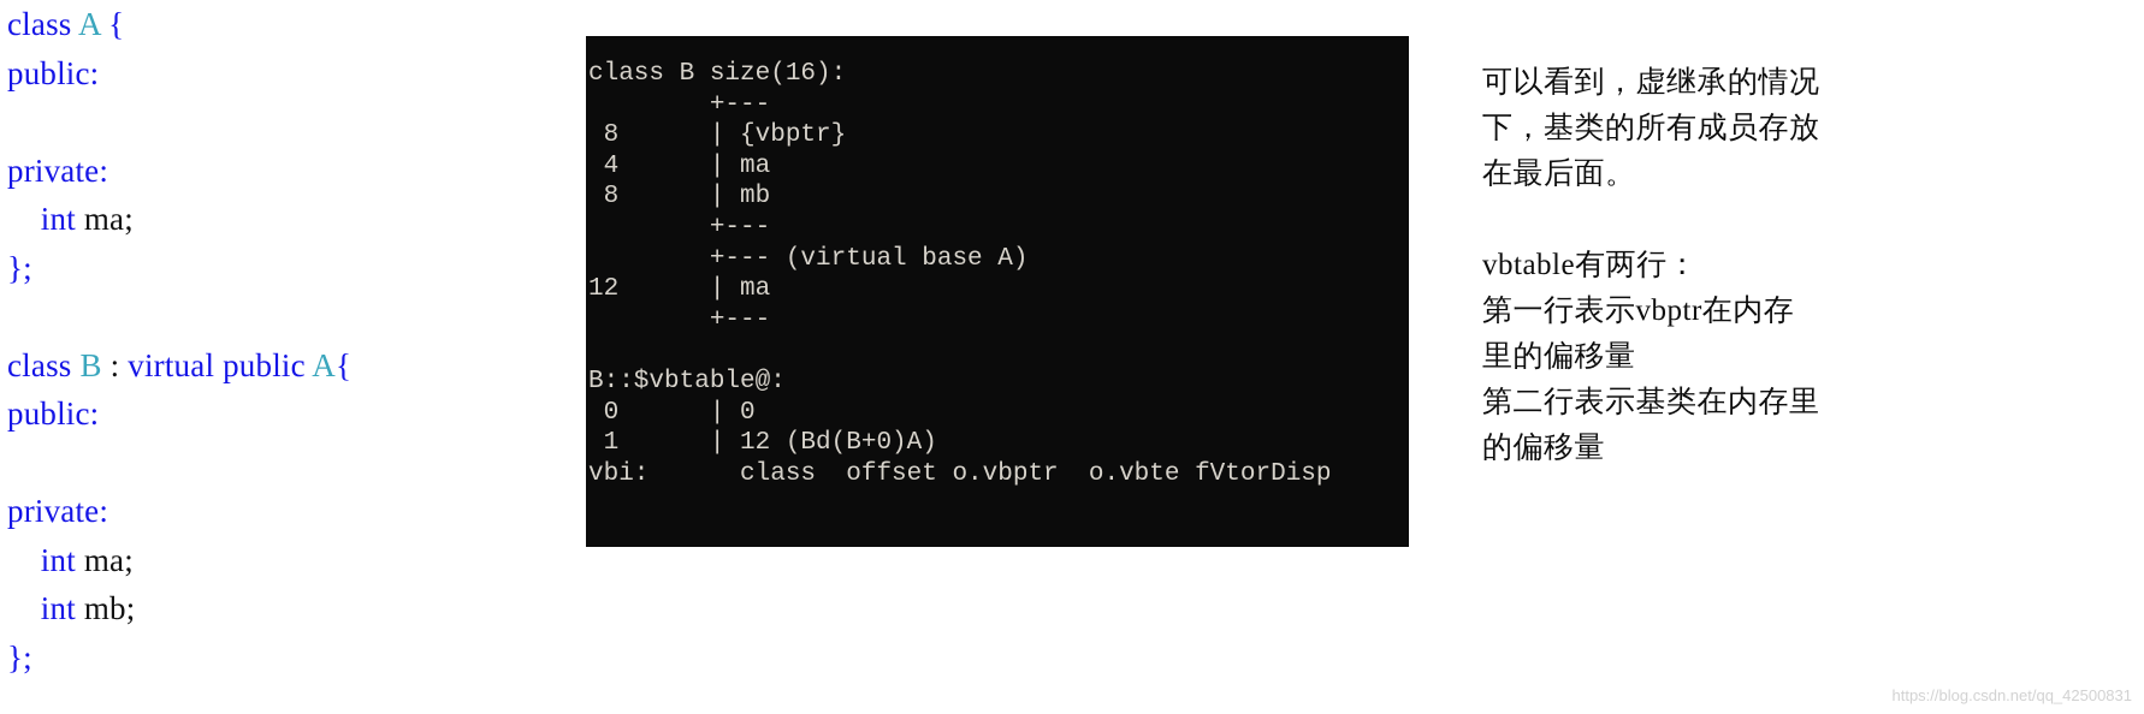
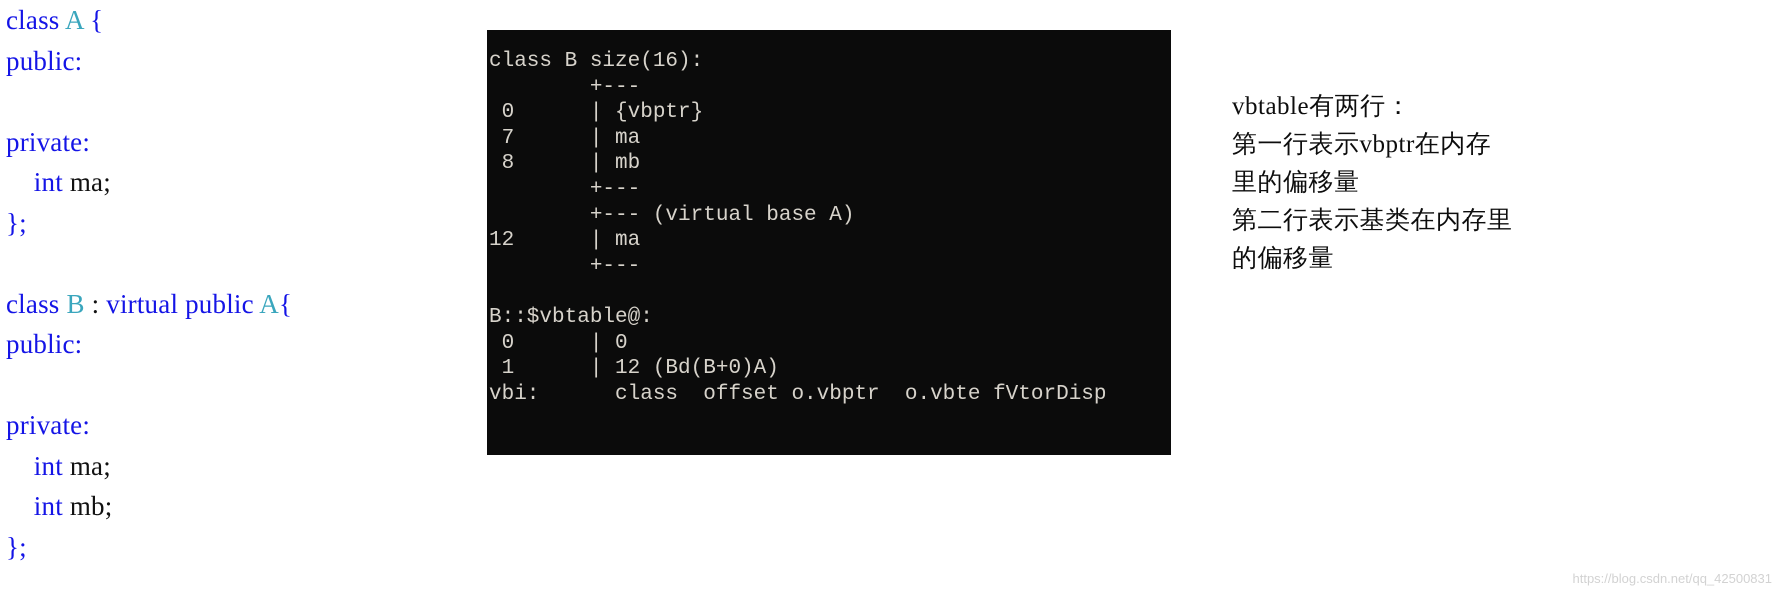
  class A {
  public:
  private:
  int ma;
  };
  class B : virtual public A{
  public:
  private:
  int ma;
  int mb;
  };
  class B size(16):
  +---
- 8 | {vbptr}
+ 0 | {vbptr}
- 4 | ma
+ 7 | ma
  8 | mb
  +---
  +--- (virtual base A)
  12 | ma
  +---
  B::$vbtable@:
  0 | 0
  1 | 12 (Bd(B+0)A)
  vbi: class offset o.vbptr o.vbte fVtorDisp
- 可以看到，虚继承的情况
- 下，基类的所有成员存放
- 在最后面。
  vbtable有两行：
  第一行表示vbptr在内存
  里的偏移量
  第二行表示基类在内存里
  的偏移量
  https://blog.csdn.net/qq_42500831
